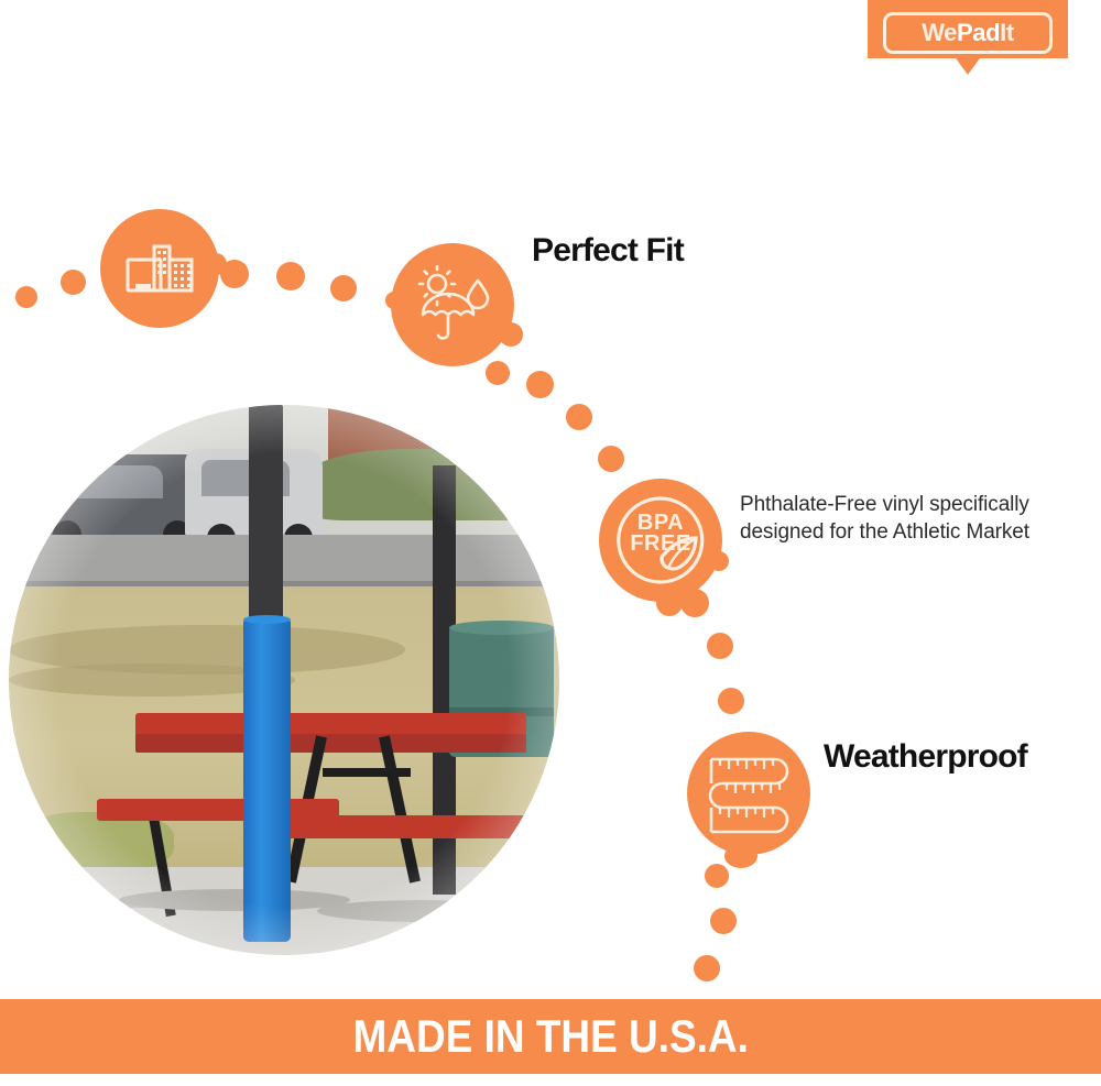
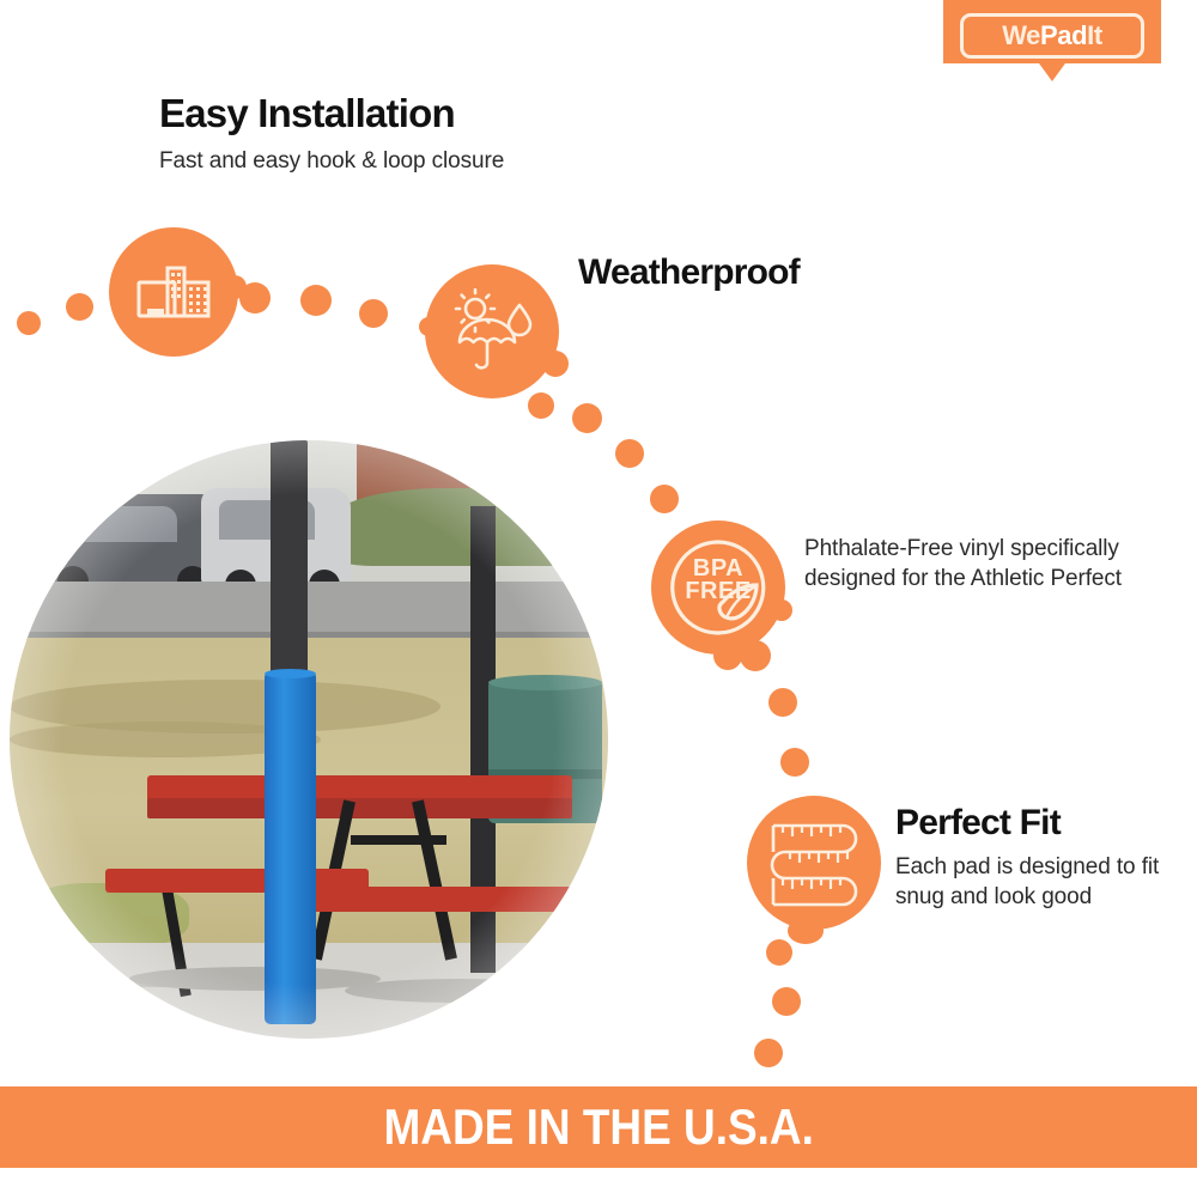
  WePadIt
+ Easy Installation
+ Fast and easy hook & loop closure
- Perfect Fit
+ Weatherproof
- Phthalate-Free vinyl specifically designed for the Athletic Market
+ Phthalate-Free vinyl specifically designed for the Athletic Perfect
  BPA
  FREE
- Weatherproof
+ Perfect Fit
+ Each pad is designed to fit snug and look good
  MADE IN THE U.S.A.
